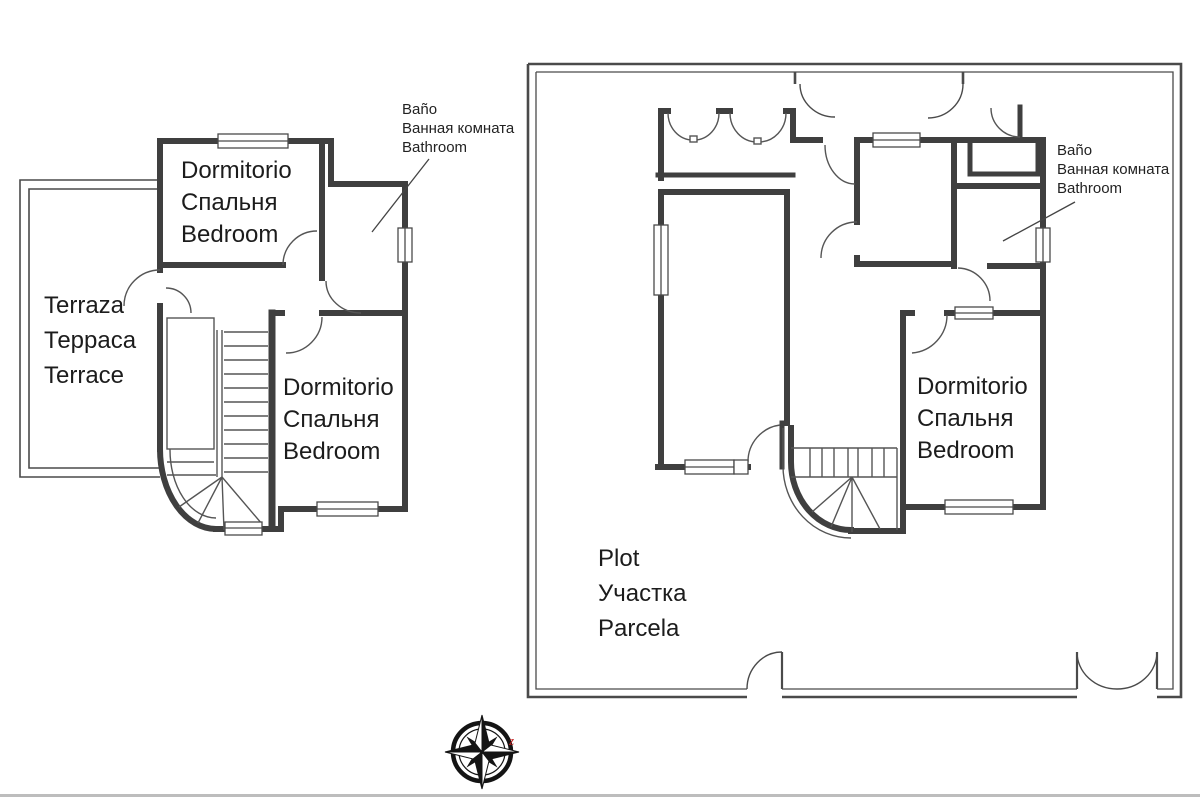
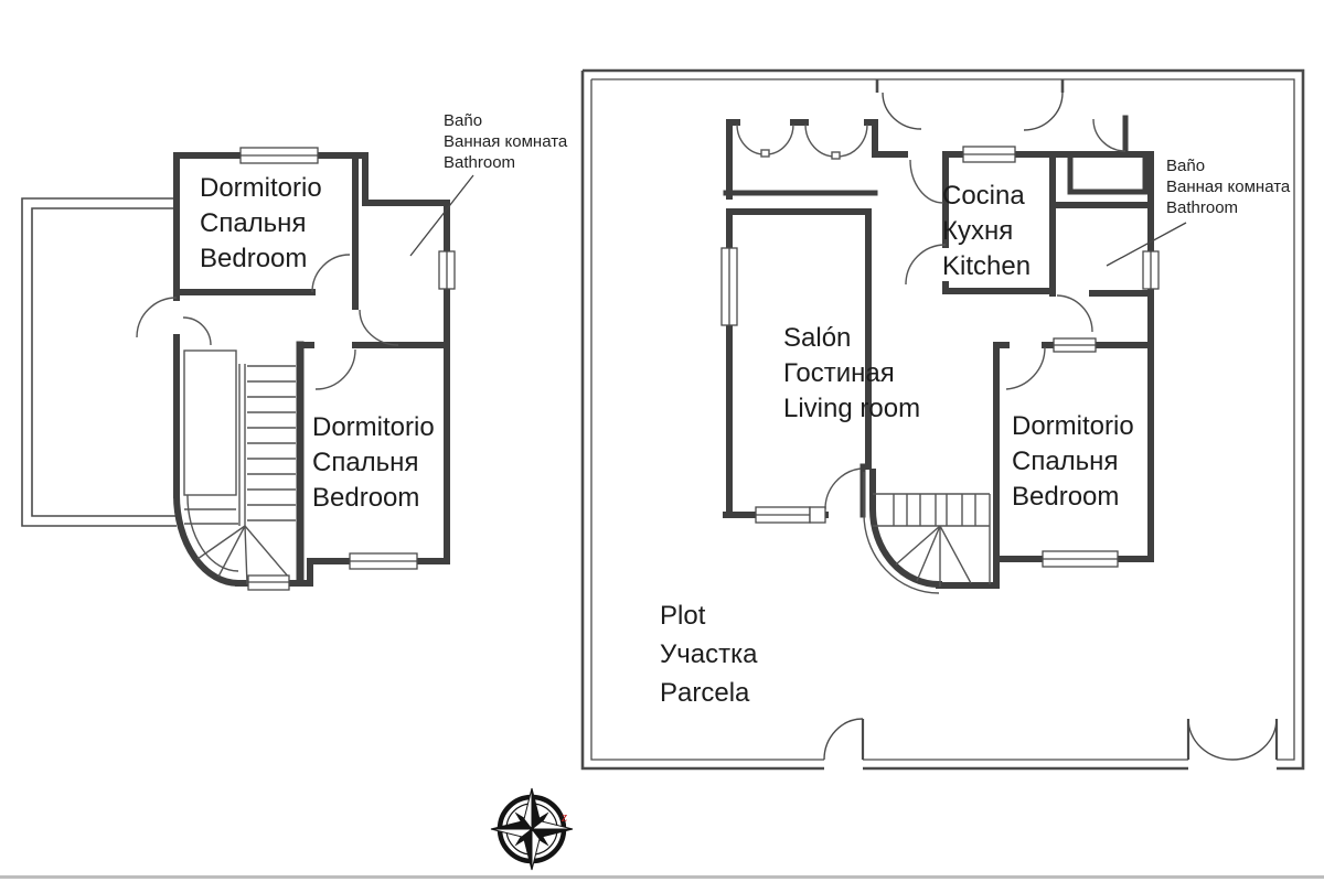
  z
  Dormitorio
  Спальня
  Bedroom
- Terraza
- Терраса
- Terrace
  Dormitorio
  Спальня
  Bedroom
  Baño
  Ванная комната
  Bathroom
+ Cocina
+ Кухня
+ Kitchen
+ Salón
+ Гостиная
+ Living room
  Dormitorio
  Спальня
  Bedroom
  Plot
  Участка
  Parcela
  Baño
  Ванная комната
  Bathroom
